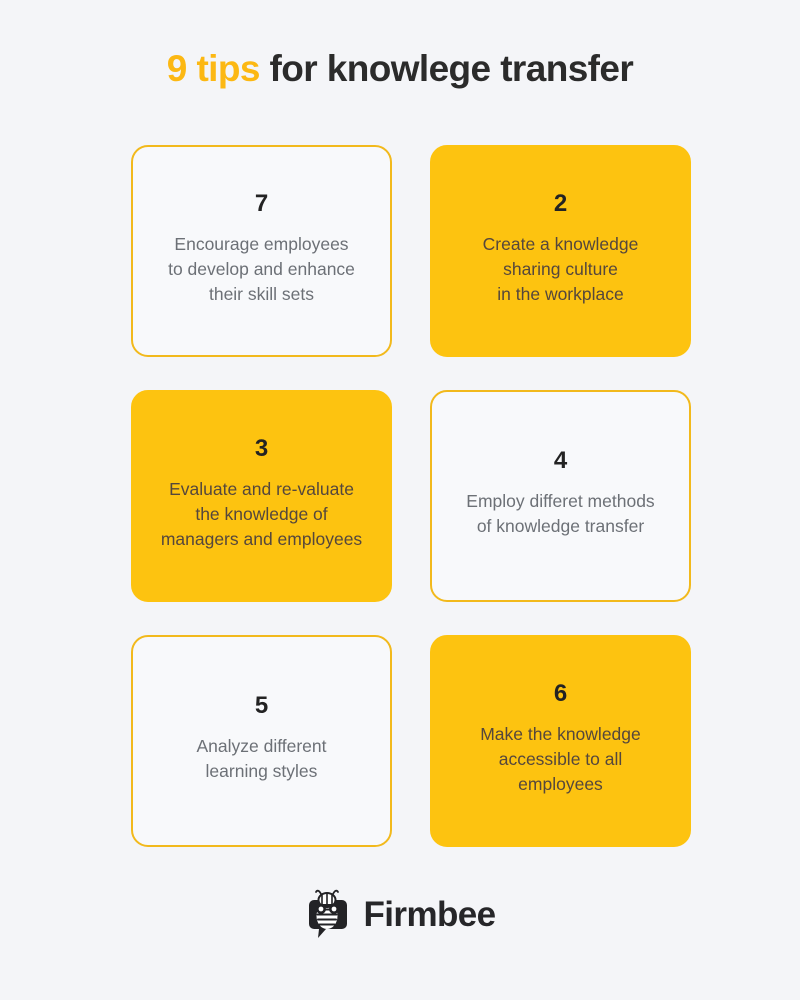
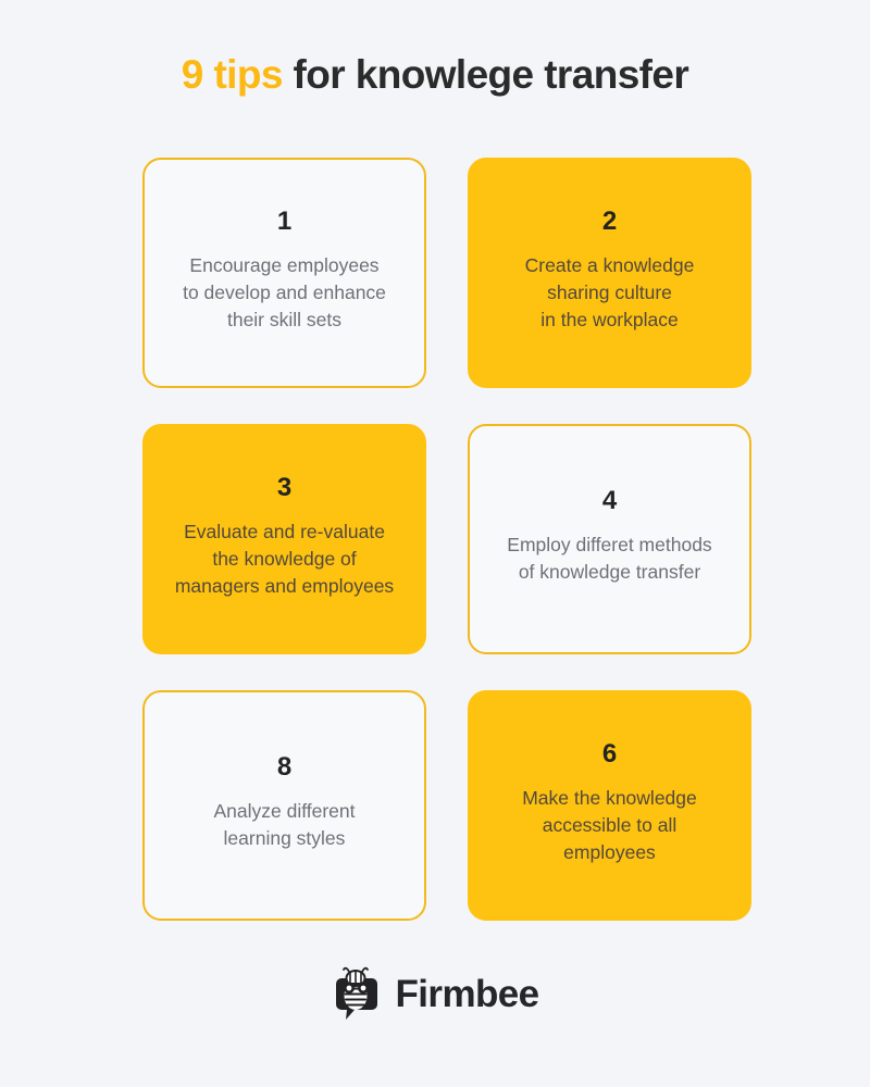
  9 tips for knowlege transfer
- 7
+ 1
  Encourage employees
  to develop and enhance
  their skill sets
  2
  Create a knowledge
  sharing culture
  in the workplace
  3
  Evaluate and re-valuate
  the knowledge of
  managers and employees
  4
  Employ differet methods
  of knowledge transfer
- 5
+ 8
  Analyze different
  learning styles
  6
  Make the knowledge
  accessible to all
  employees
  Firmbee
